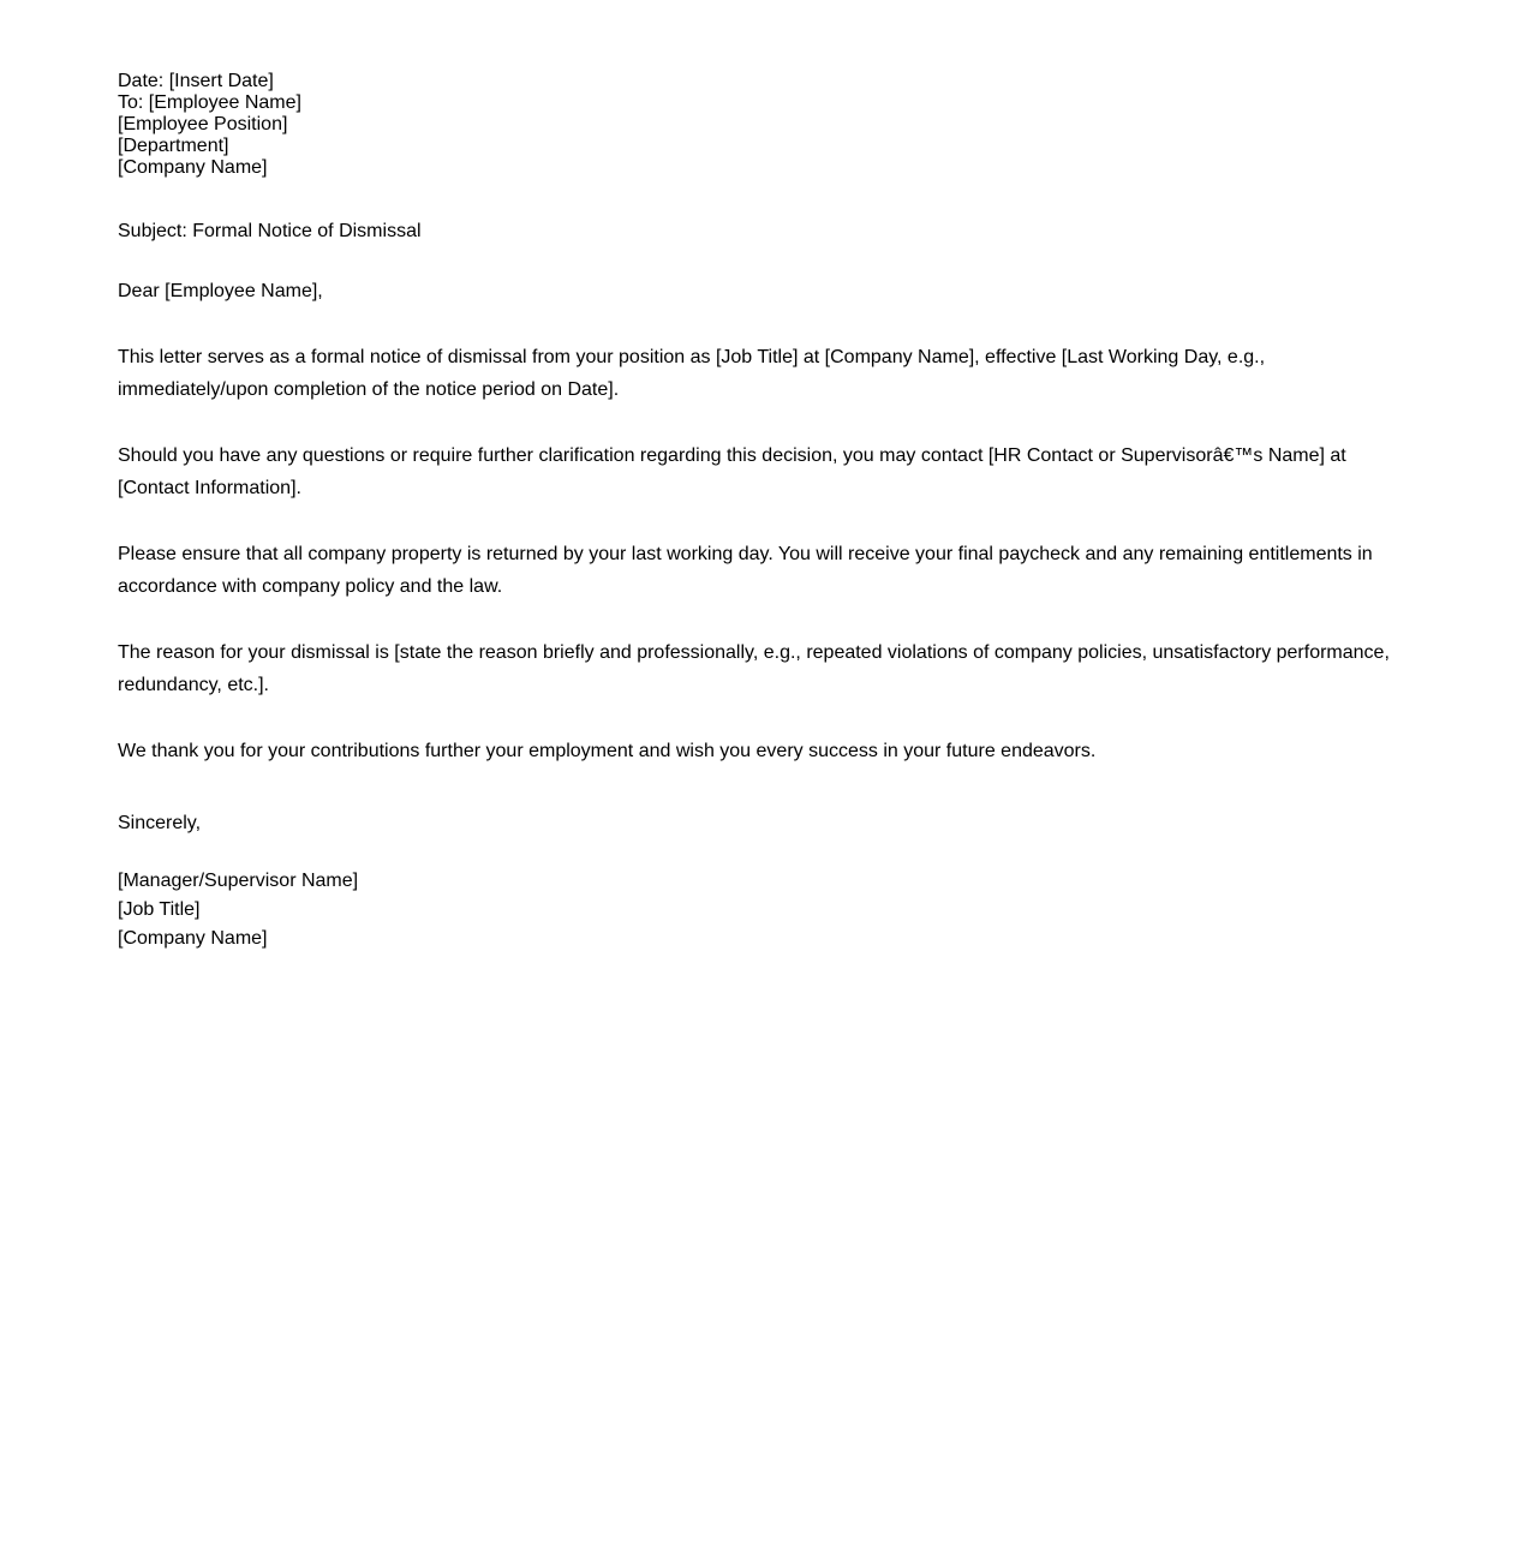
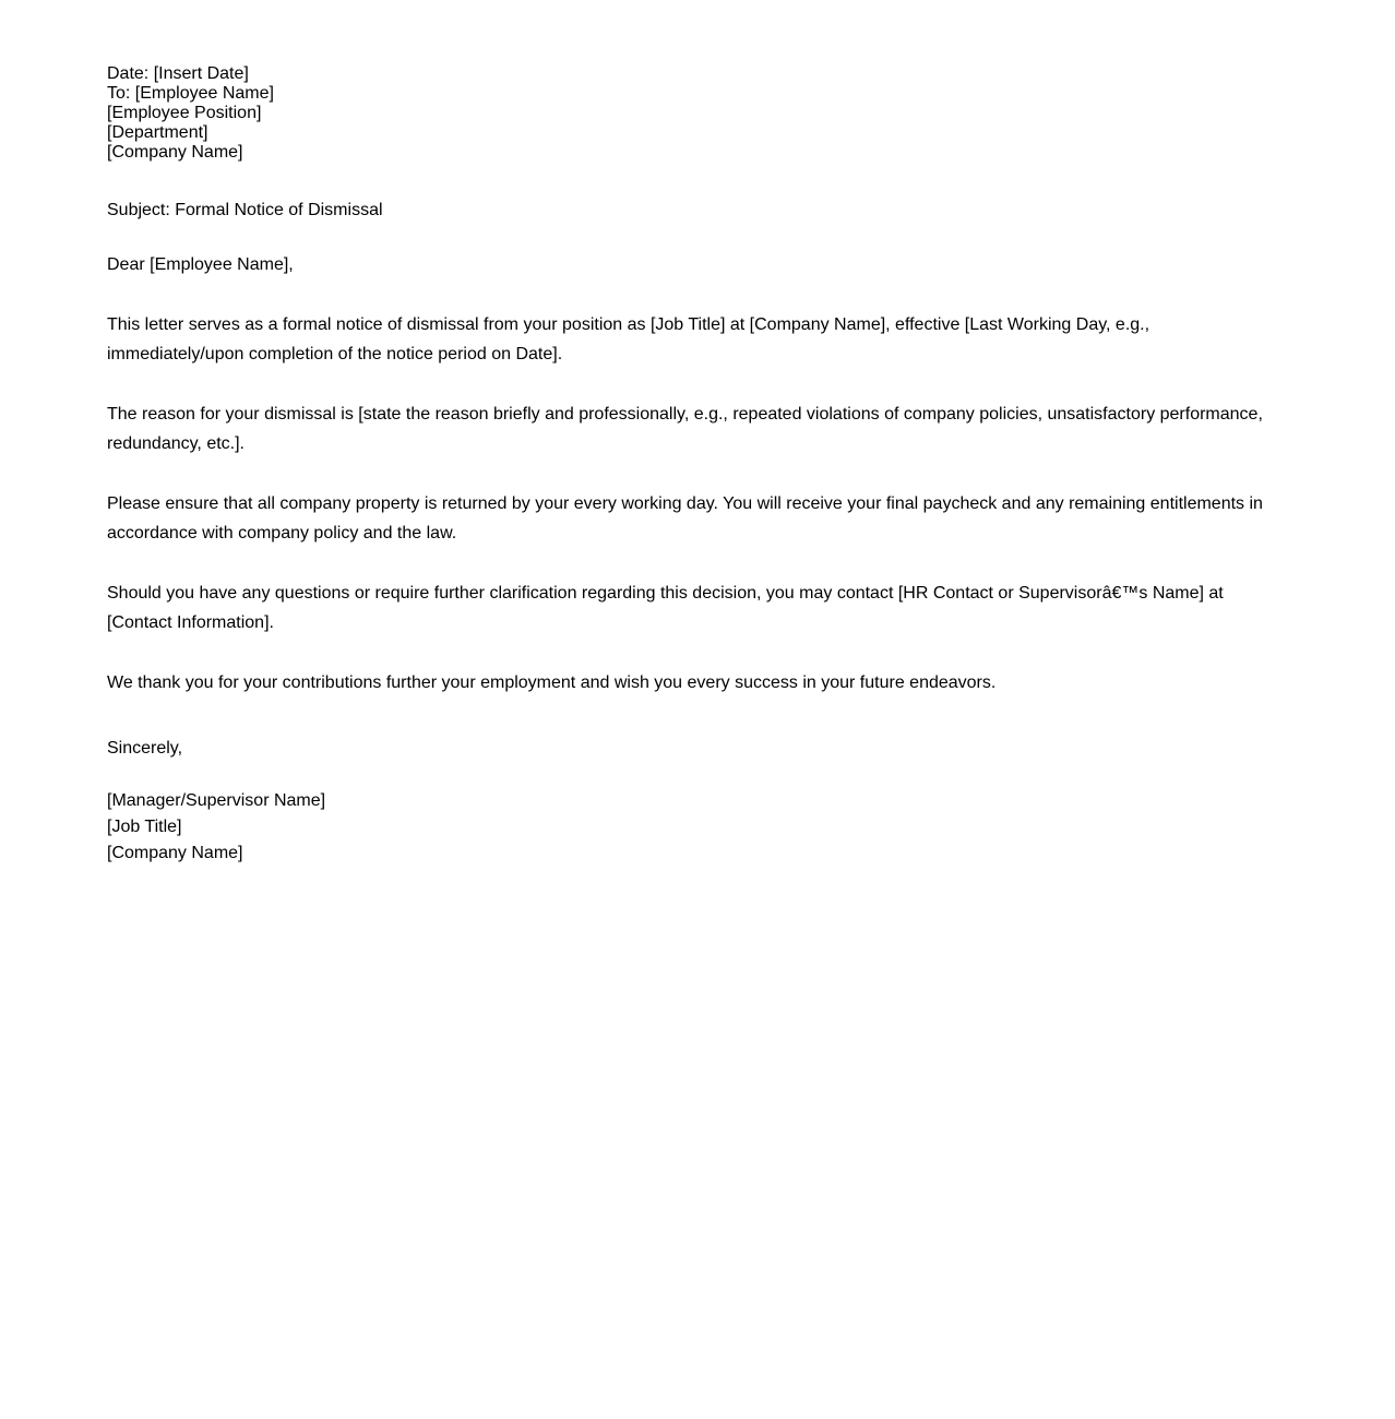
  Date: [Insert Date]
  To: [Employee Name]
  [Employee Position]
  [Department]
  [Company Name]
  Subject: Formal Notice of Dismissal
  Dear [Employee Name],
  This letter serves as a formal notice of dismissal from your position as [Job Title] at [Company Name], effective [Last Working Day, e.g., immediately/upon completion of the notice period on Date].
- Should you have any questions or require further clarification regarding this decision, you may contact [HR Contact or Supervisorâ€™s Name] at [Contact Information].
+ The reason for your dismissal is [state the reason briefly and professionally, e.g., repeated violations of company policies, unsatisfactory performance, redundancy, etc.].
- Please ensure that all company property is returned by your last working day. You will receive your final paycheck and any remaining entitlements in accordance with company policy and the law.
+ Please ensure that all company property is returned by your every working day. You will receive your final paycheck and any remaining entitlements in accordance with company policy and the law.
- The reason for your dismissal is [state the reason briefly and professionally, e.g., repeated violations of company policies, unsatisfactory performance, redundancy, etc.].
+ Should you have any questions or require further clarification regarding this decision, you may contact [HR Contact or Supervisorâ€™s Name] at [Contact Information].
  We thank you for your contributions further your employment and wish you every success in your future endeavors.
  Sincerely,
  [Manager/Supervisor Name]
  [Job Title]
  [Company Name]
